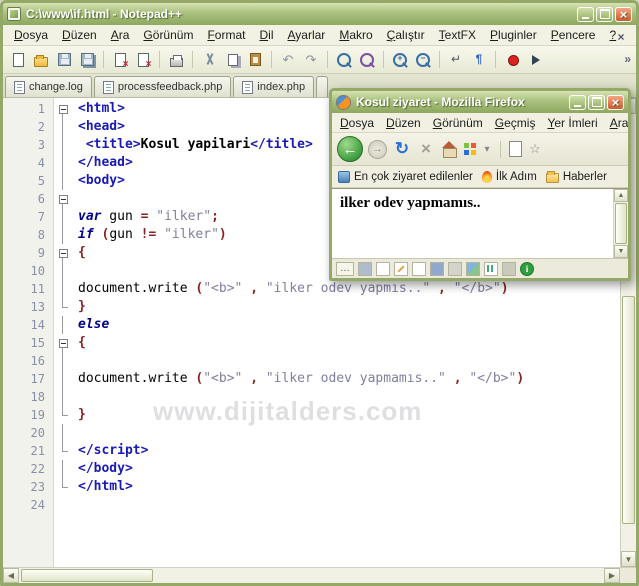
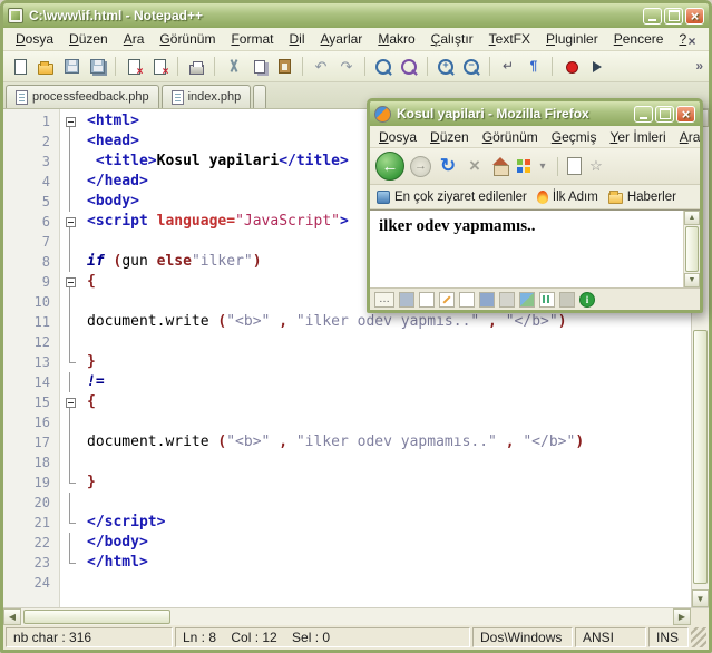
  C:\www\if.html - Notepad++
  Dosya
  Düzen
  Ara
  Görünüm
  Format
  Dil
  Ayarlar
  Makro
  Çalıştır
  TextFX
  Pluginler
  Pencere
  ?
  ×
  »
- change.log
  processfeedback.php
  index.php
  1
  <html>
  2
  <head>
  3
  <title>Kosul yapilari</title>
  4
  </head>
  5
  <body>
  6
+ <script language="JavaScript">
  7
- var gun = "ilker";
  8
- if (gun != "ilker")
+ if (gun else"ilker")
  9
  {
  10
  11
  document.write ("<b>" , "ilker odev yapmıs.." , "</b>")
+ 12
  13
  }
  14
- else
+ !=
  15
  {
  16
  17
  document.write ("<b>" , "ilker odev yapmamıs.." , "</b>")
  18
  19
  }
  20
  21
  </script>
  22
  </body>
  23
  </html>
  24
- www.dijitalders.com
  ▼
  ◀
  ▶
+ nb char : 316
+ Ln : 8 Col : 12 Sel : 0
+ Dos\Windows
+ ANSI
+ INS
- Kosul ziyaret - Mozilla Firefox
+ Kosul yapilari - Mozilla Firefox
  Dosya
  Düzen
  Görünüm
  Geçmiş
  Yer İmleri
  En çok ziyaret edilenler
  İlk Adım
  Haberler
  ilker odev yapmamıs..
